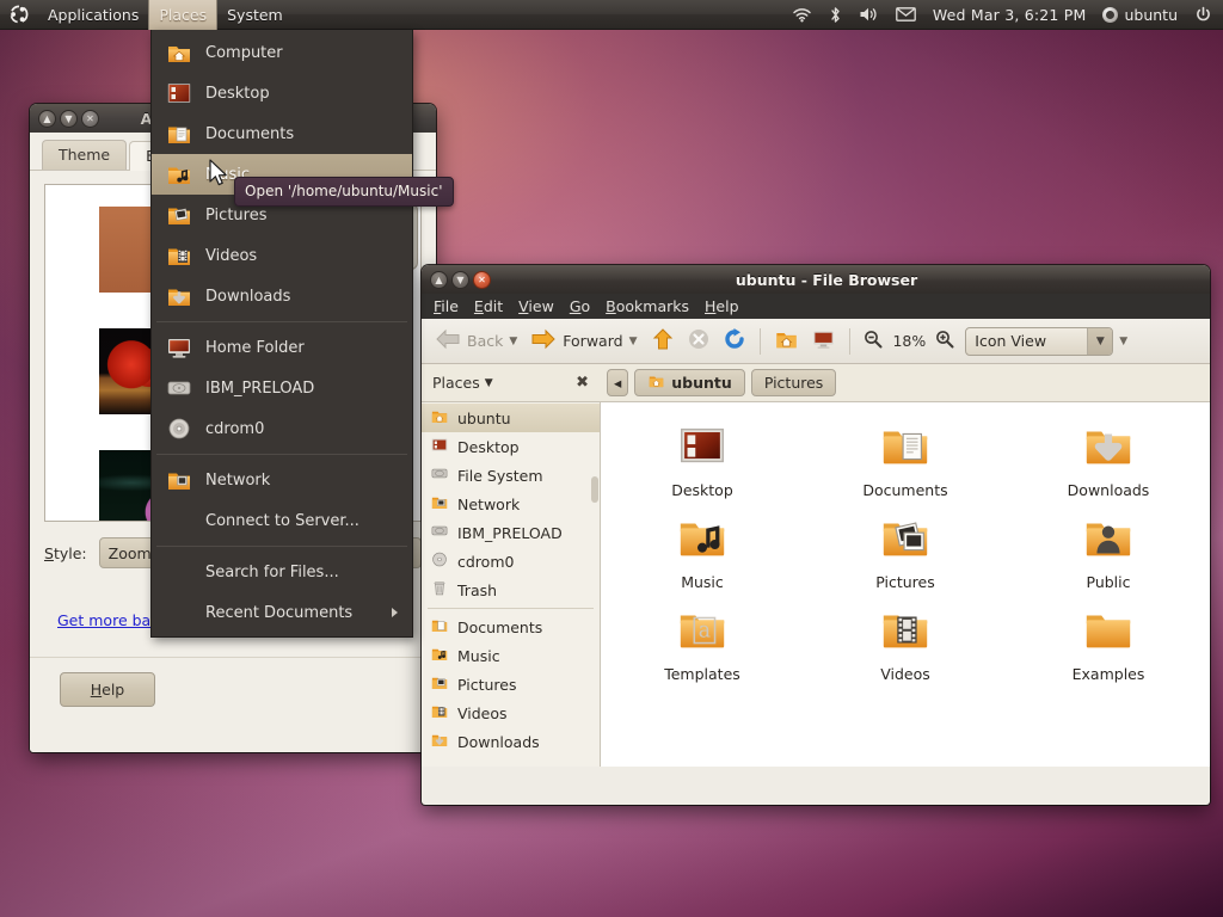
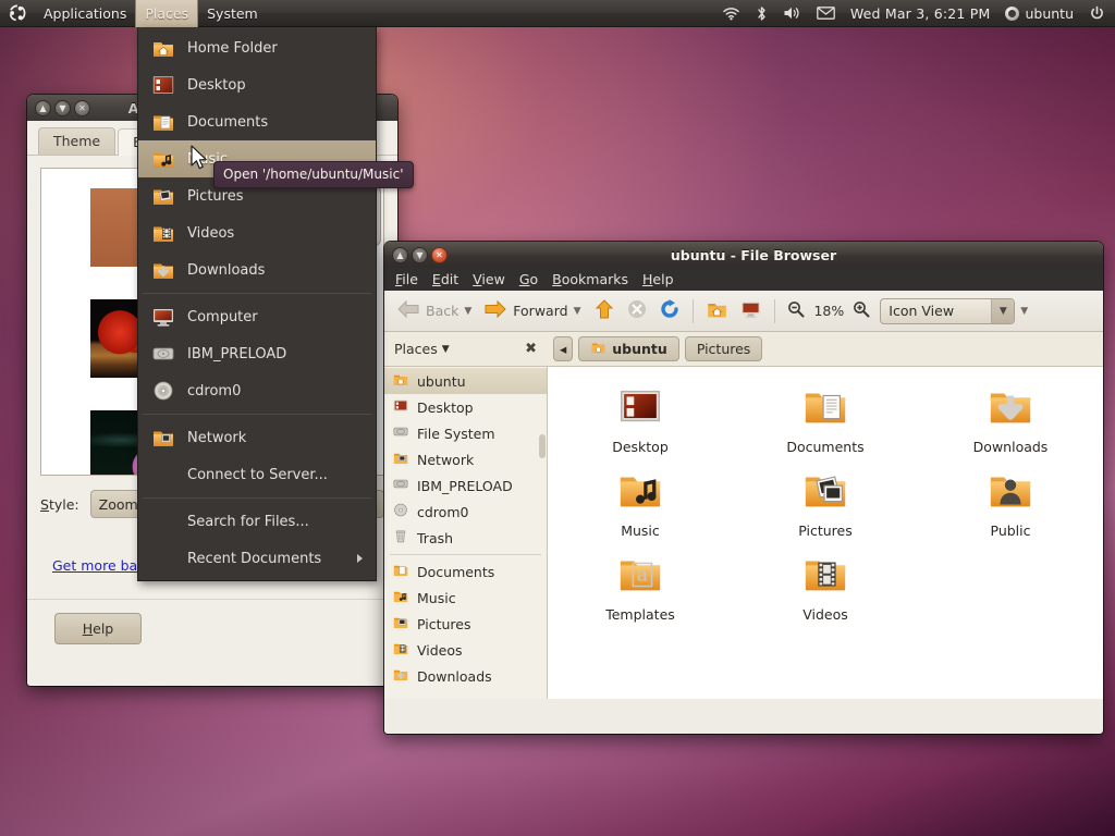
  Applications
  Places
  System
  Wed Mar 3, 6:21 PM
  ubuntu
  ▲
  ▼
  ✕
  Theme
  Style:
  Zoom
  H
  elp
- Computer
+ Home Folder
  Desktop
  Documents
  Pictures
  Videos
  Downloads
- Home Folder
+ Computer
  IBM_PRELOAD
  cdrom0
  Network
  Connect to Server...
  Search for Files...
  Recent Documents
  Open '/home/ubuntu/Music'
  ▲
  ▼
  ✕
  ubuntu - File Browser
  File
  Edit
  View
  Go
  Bookmarks
  Help
  Back
  ▼
  Forward
  ▼
  18%
  Icon View
  ▼
  ▼
  Places
  ▼
  ✖
  ◂
  ubuntu
  Pictures
  ubuntu
  Desktop
  File System
  Network
  IBM_PRELOAD
  cdrom0
  Trash
  Documents
  Music
  Pictures
  Videos
  Downloads
  Desktop
  Documents
  Downloads
  Music
  Pictures
  Public
  a
  Templates
  Videos
- Examples
